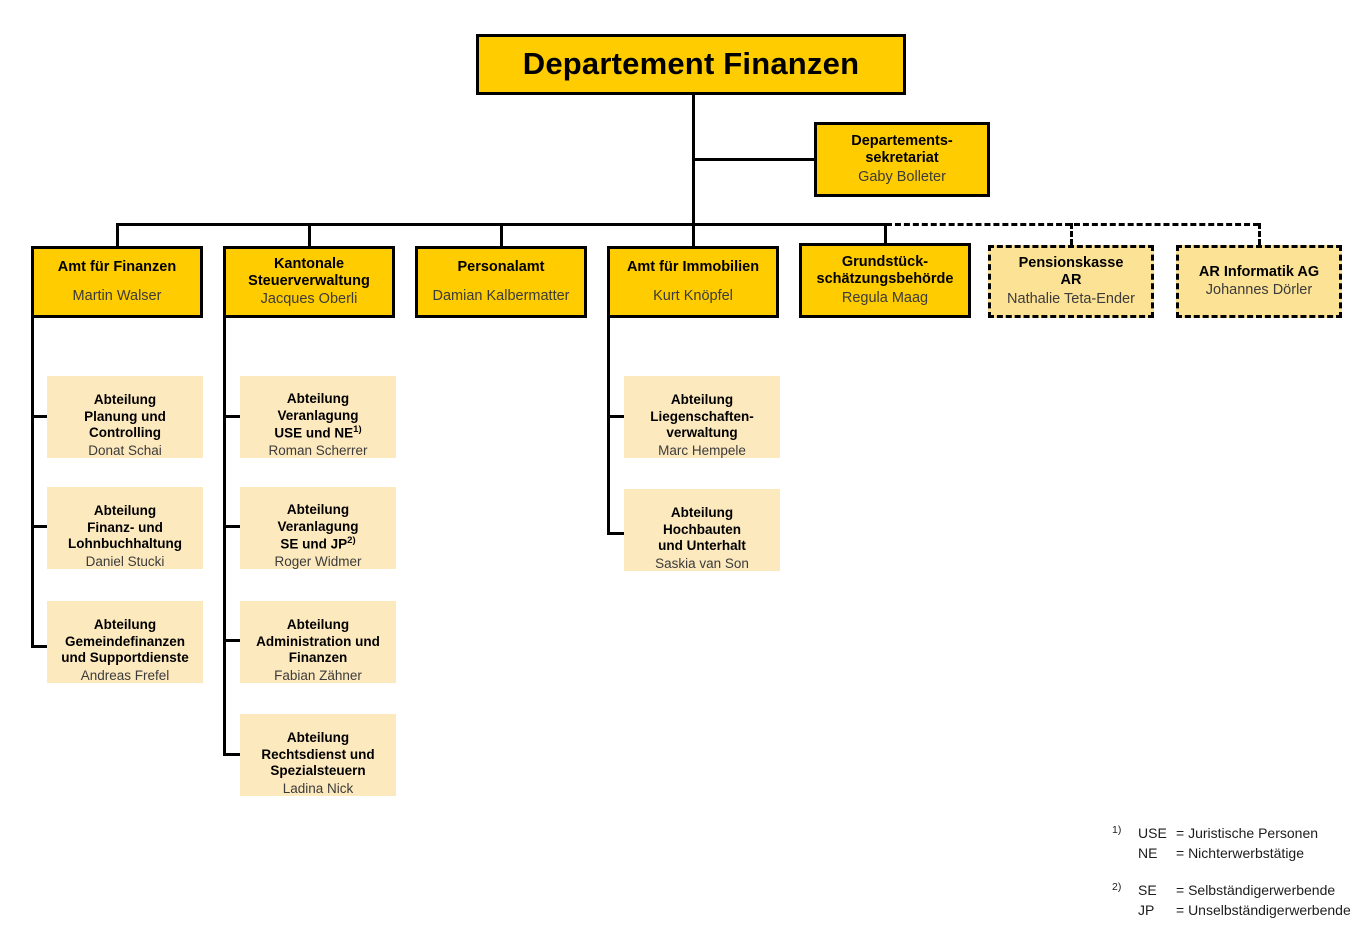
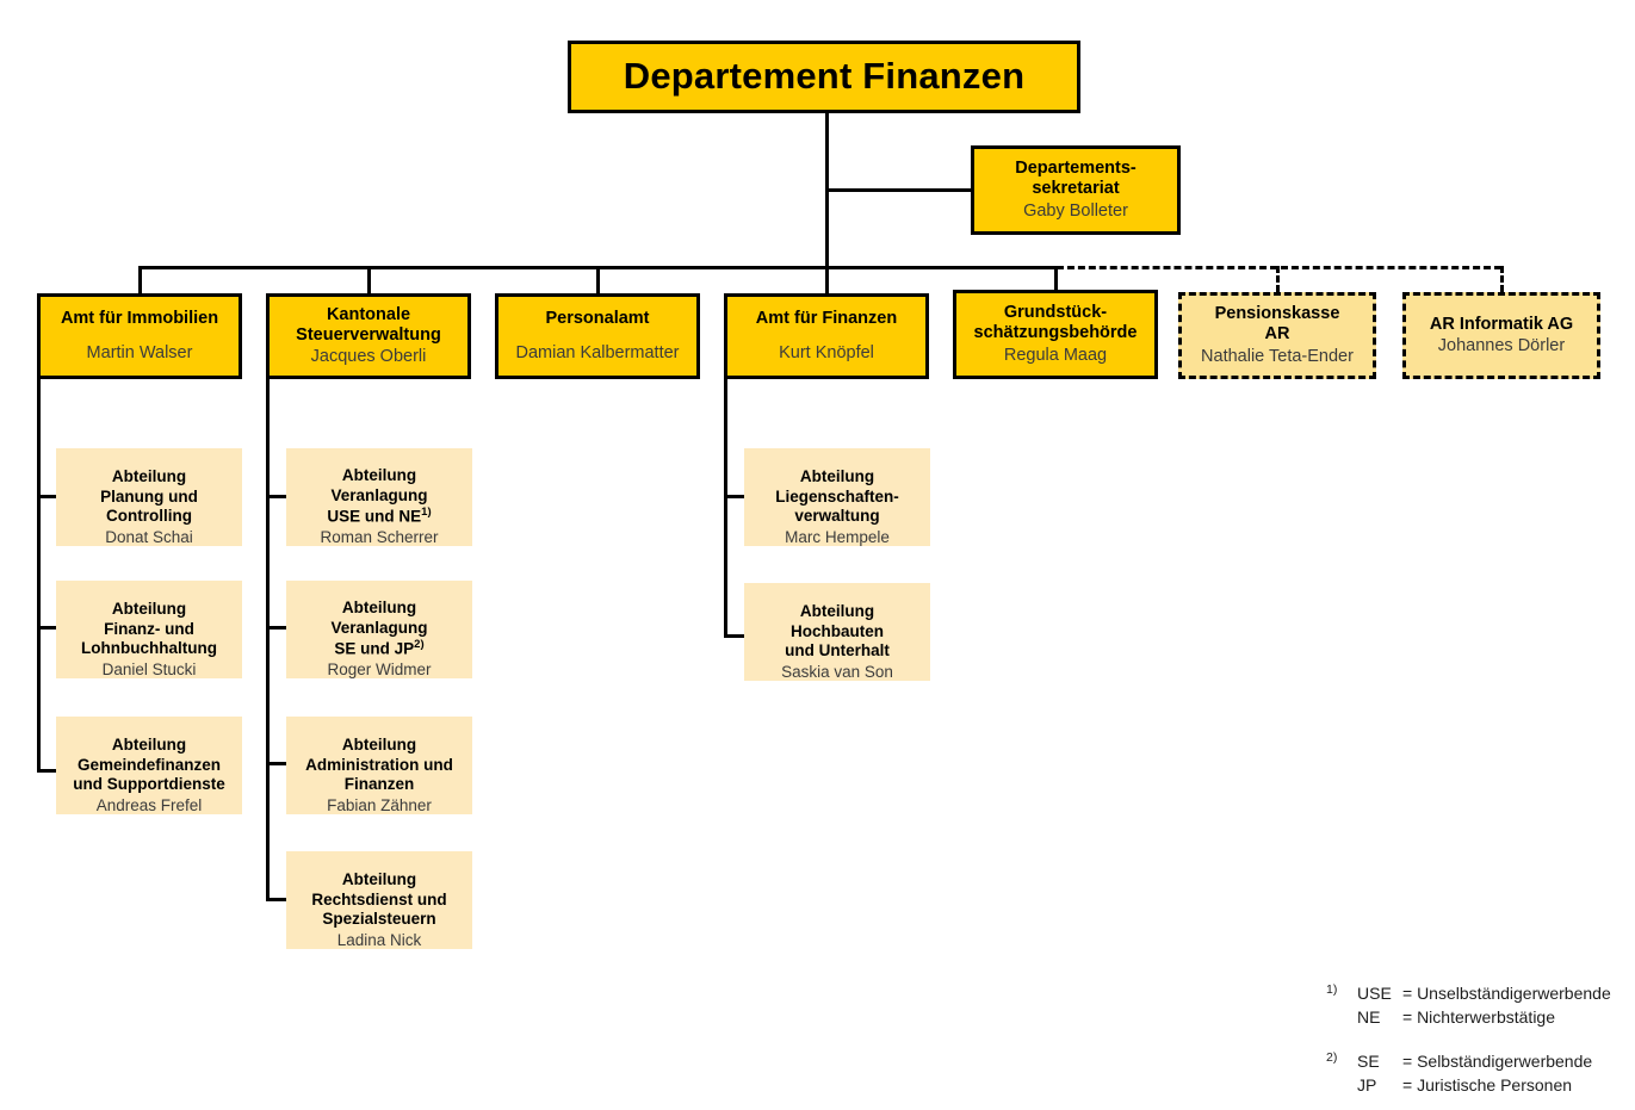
  Departement Finanzen
  Departements-
  sekretariat
  Gaby Bolleter
- Amt für Finanzen
+ Amt für Immobilien
  Martin Walser
  Kantonale
  Steuerverwaltung
  Jacques Oberli
  Personalamt
  Damian Kalbermatter
- Amt für Immobilien
+ Amt für Finanzen
  Kurt Knöpfel
  Grundstück-
  schätzungsbehörde
  Regula Maag
  Pensionskasse
  AR
  Nathalie Teta-Ender
  AR Informatik AG
  Johannes Dörler
  Abteilung
  Planung und
  Controlling
  Donat Schai
  Abteilung
  Finanz- und
  Lohnbuchhaltung
  Daniel Stucki
  Abteilung
  Gemeindefinanzen
  und Supportdienste
  Andreas Frefel
  Abteilung
  Veranlagung
  USE und NE1)
  Roman Scherrer
  Abteilung
  Veranlagung
  SE und JP2)
  Roger Widmer
  Abteilung
  Administration und
  Finanzen
  Fabian Zähner
  Abteilung
  Rechtsdienst und
  Spezialsteuern
  Ladina Nick
  Abteilung
  Liegenschaften-
  verwaltung
  Marc Hempele
  Abteilung
  Hochbauten
  und Unterhalt
  Saskia van Son
  1)
  USE
- = Juristische Personen
+ = Unselbständigerwerbende
  NE
  = Nichterwerbstätige
  2)
  SE
  = Selbständigerwerbende
  JP
- = Unselbständigerwerbende
+ = Juristische Personen
